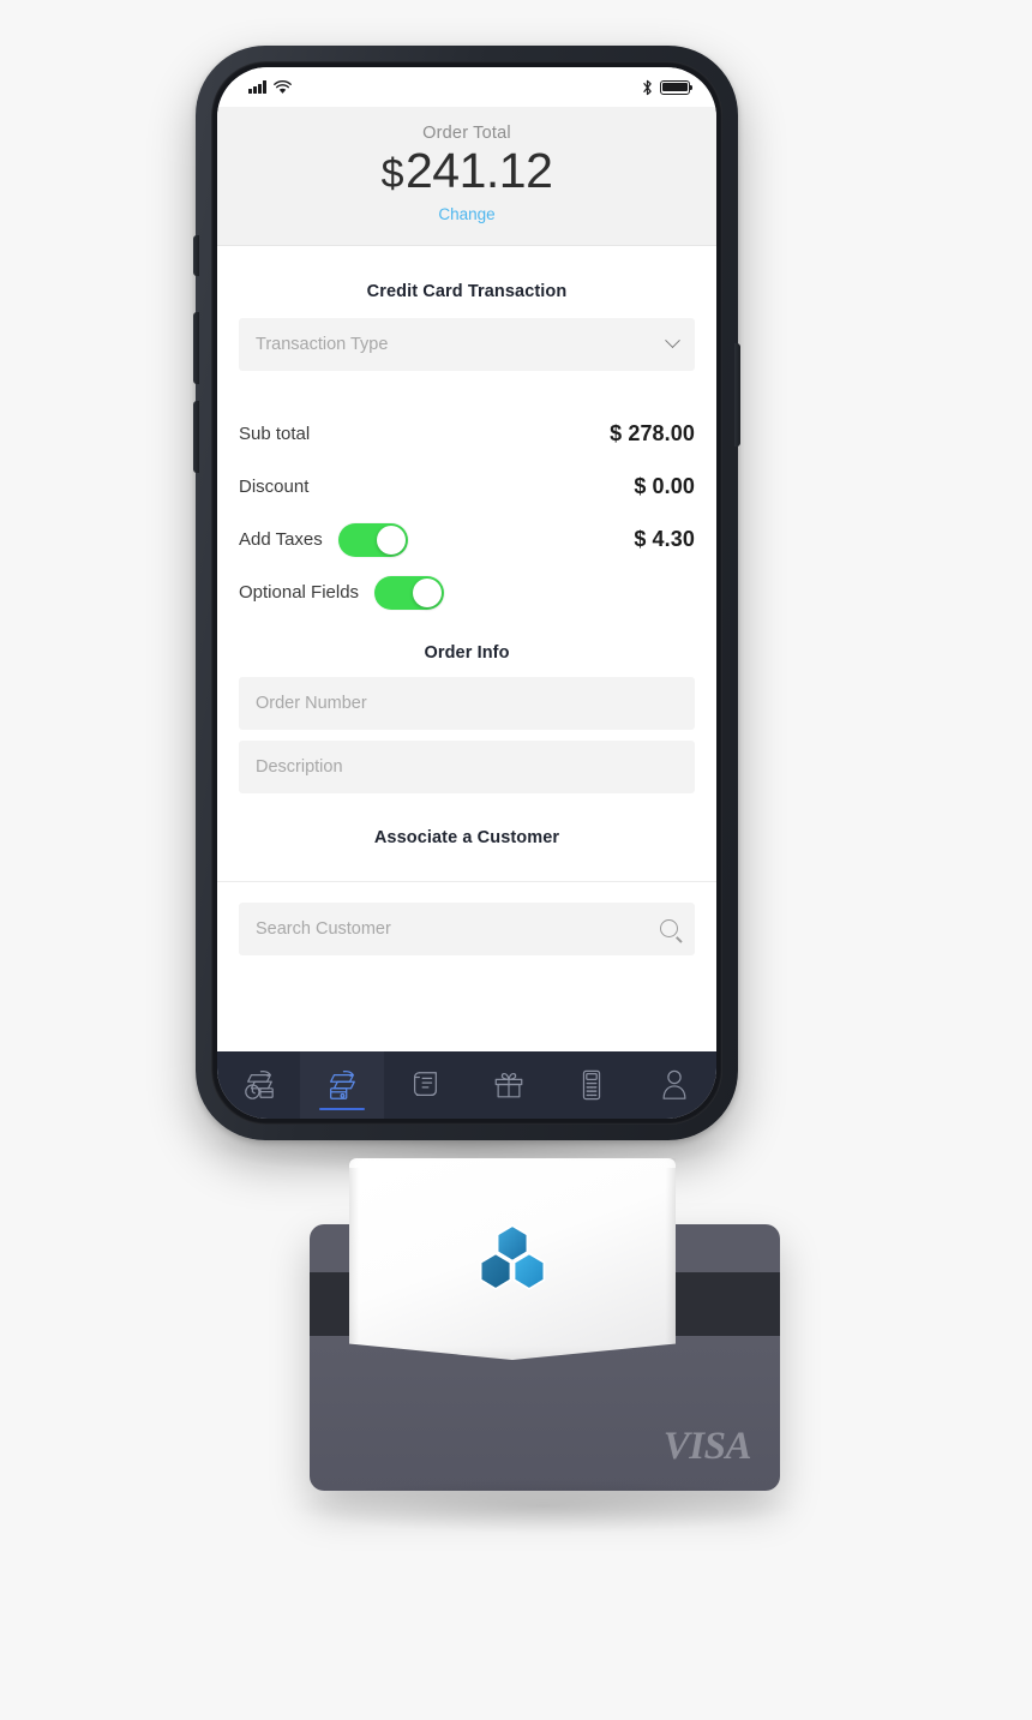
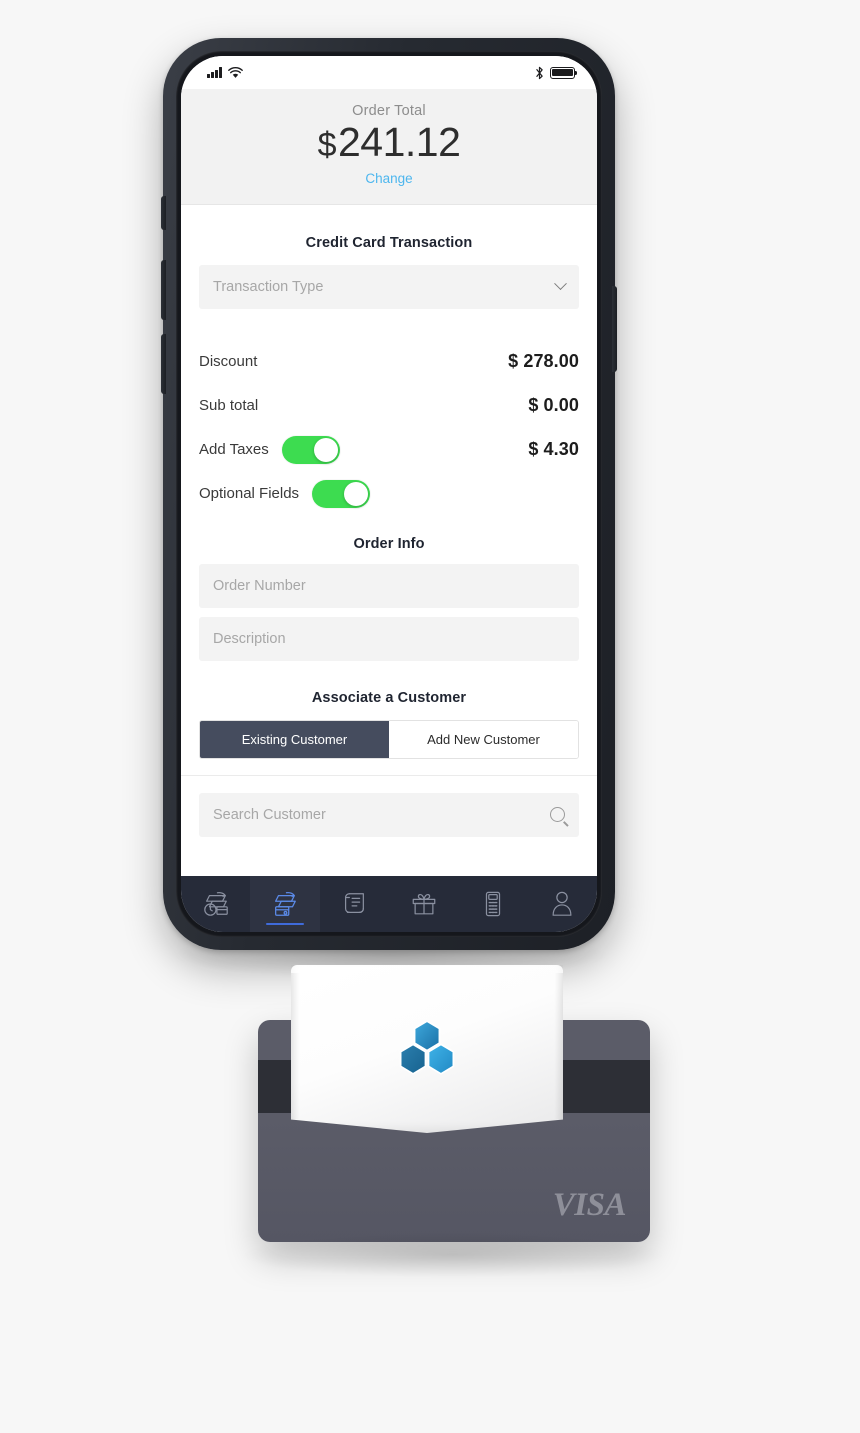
  Order Total
  $241.12
  Change
  Credit Card Transaction
  Transaction Type
- Sub total
+ Discount
  $ 278.00
- Discount
+ Sub total
  $ 0.00
  Add Taxes
  $ 4.30
  Optional Fields
  Order Info
  Order Number
  Description
  Associate a Customer
+ Existing Customer
+ Add New Customer
  Search Customer
  VISA
